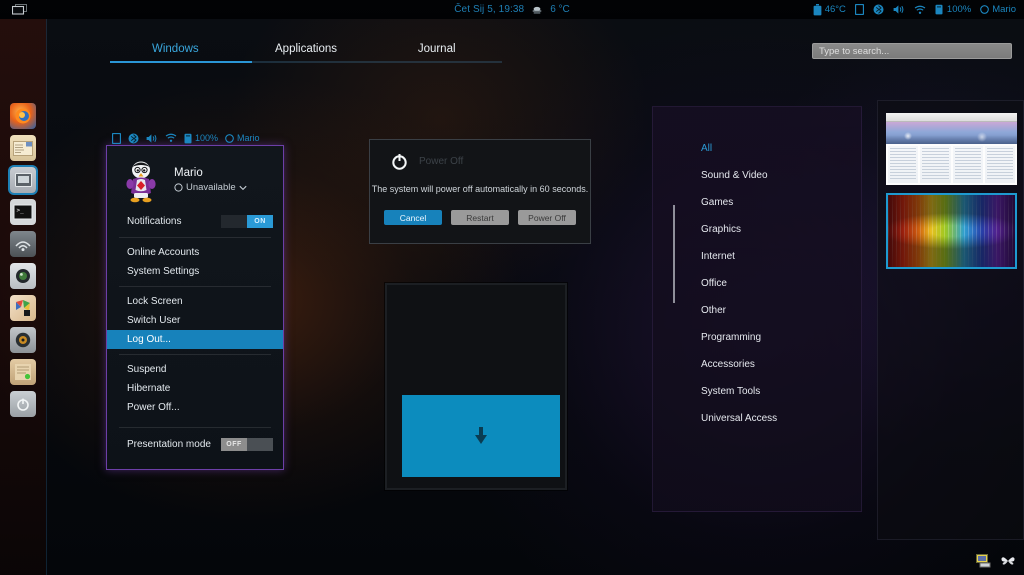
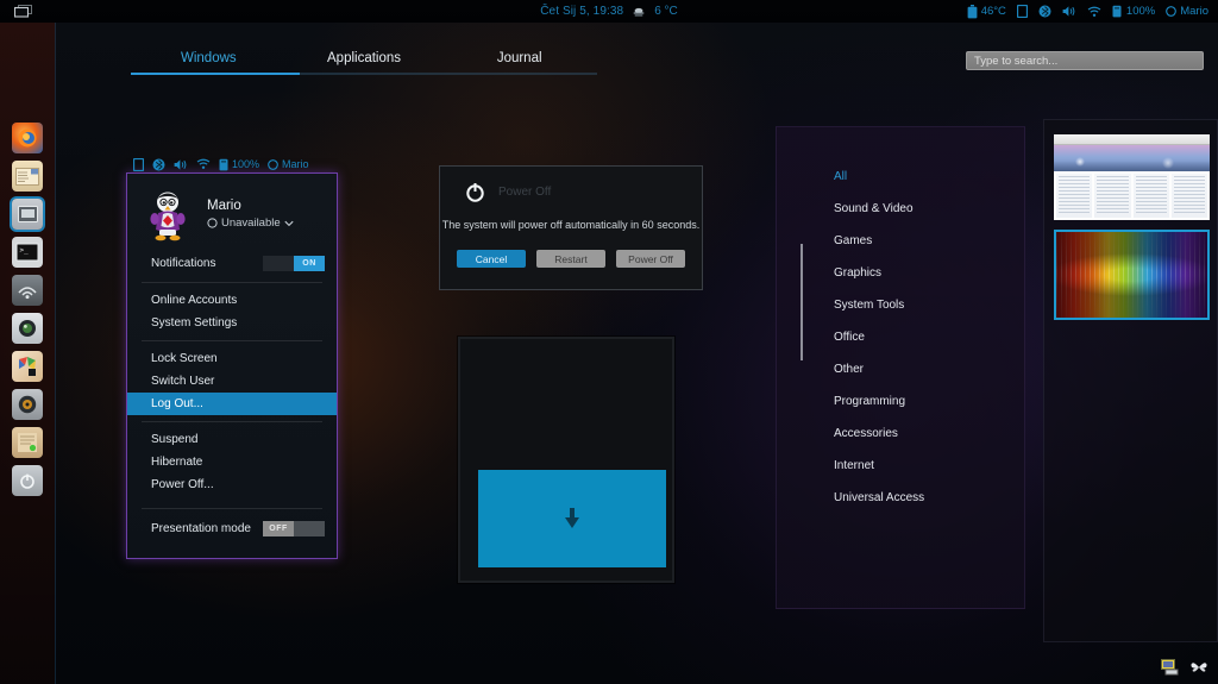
  Čet Sij 5, 19:38
  6 °C
  46°C
  100%
  Mario
  Windows
  Applications
  Journal
  Type to search...
  100%
  Mario
  Mario
  Unavailable
  Notifications
  Online Accounts
  System Settings
  Lock Screen
  Switch User
  Log Out...
  Suspend
  Hibernate
  Power Off...
  Presentation mode
  Power Off
  The system will power off automatically in 60 seconds.
  Cancel
  Restart
  Power Off
  All
  Sound & Video
  Games
  Graphics
- Internet
+ System Tools
  Office
  Other
  Programming
  Accessories
- System Tools
+ Internet
  Universal Access
